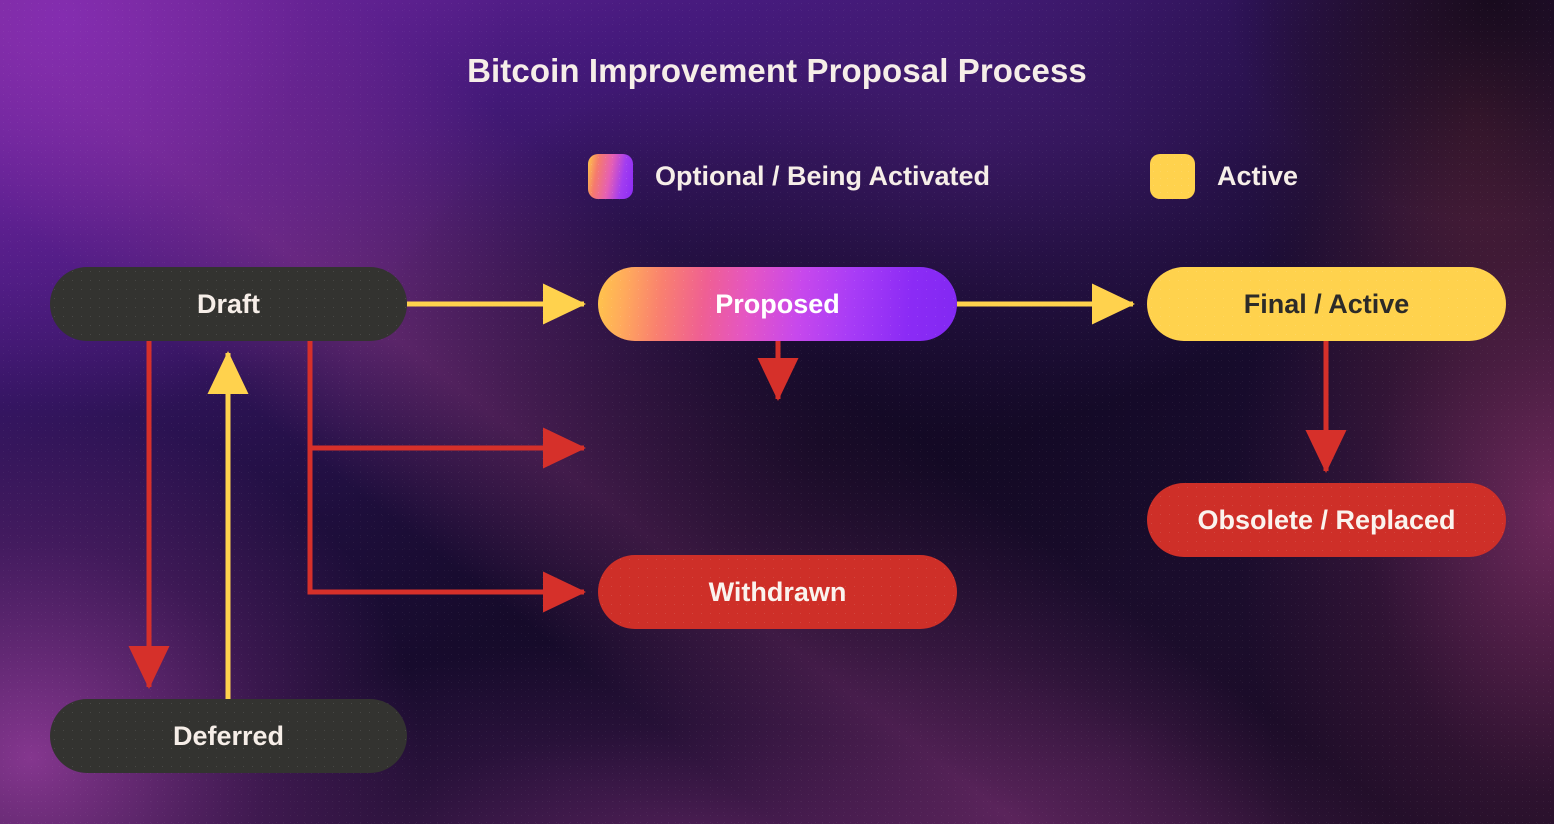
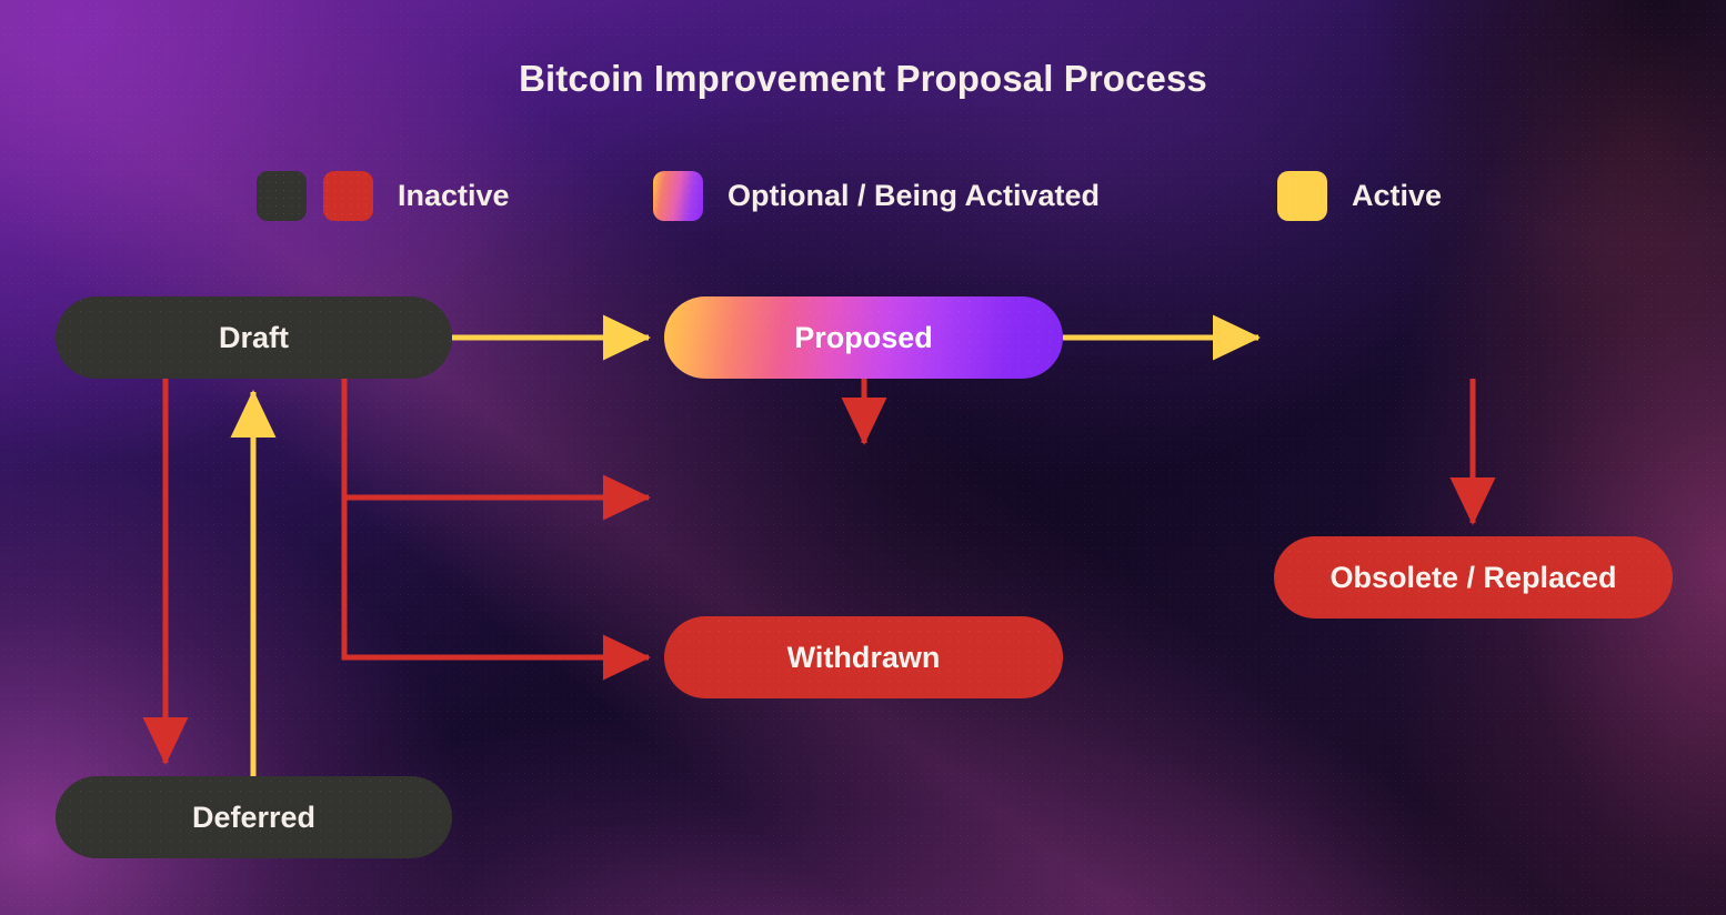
  Bitcoin Improvement Proposal Process
+ Inactive
  Optional / Being Activated
  Active
  Draft
  Proposed
- Final / Active
  Withdrawn
  Obsolete / Replaced
  Deferred
